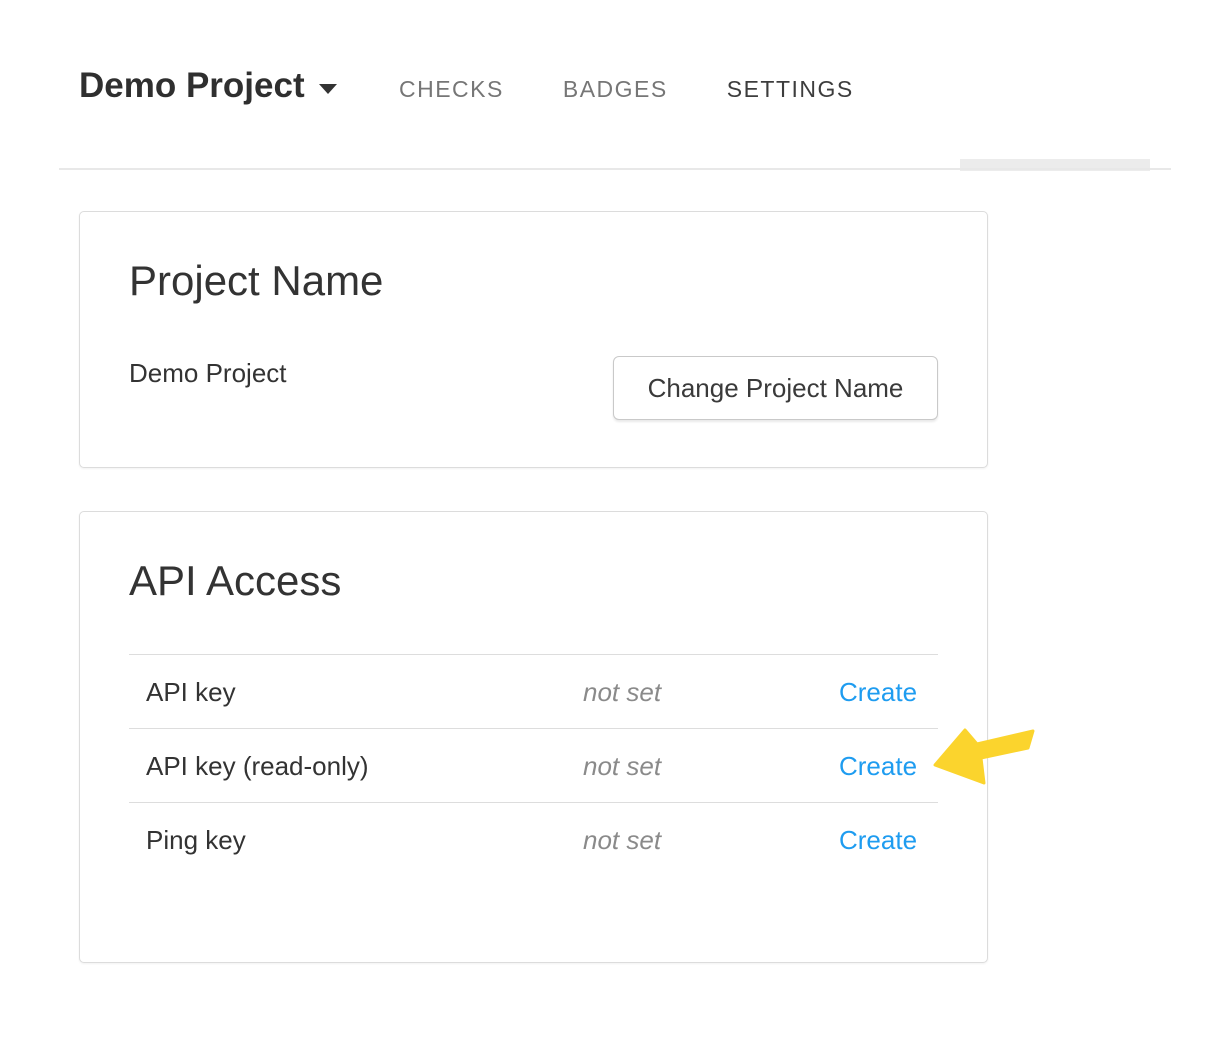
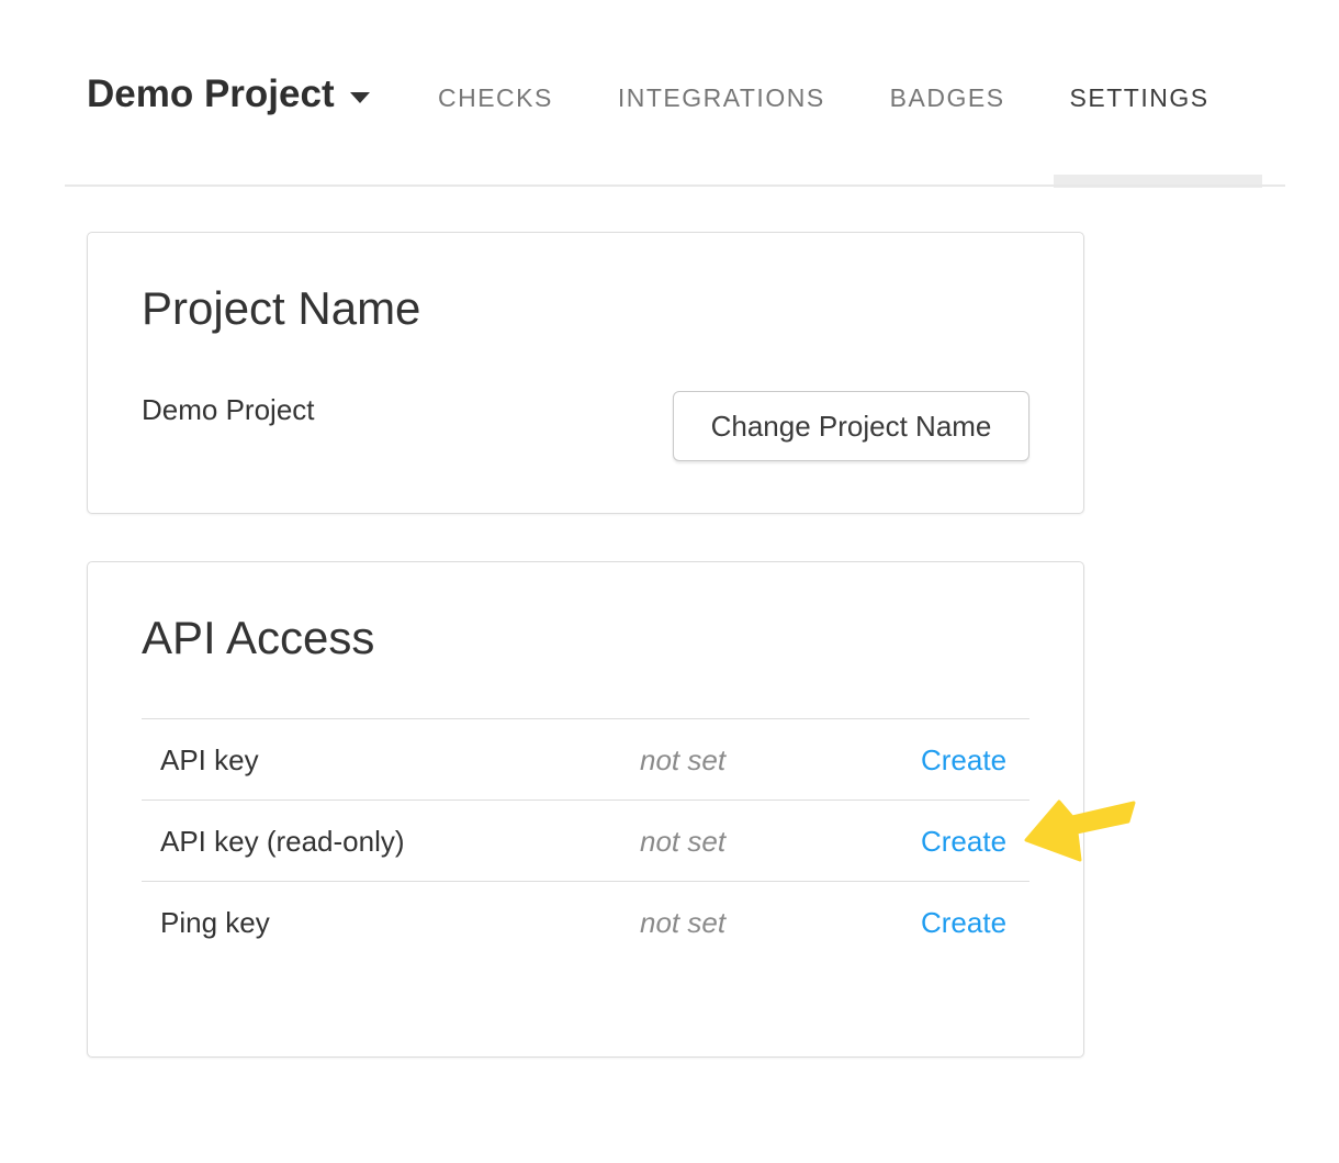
  Demo Project
  CHECKS
+ INTEGRATIONS
  BADGES
  SETTINGS
  Project Name
  Demo Project
  Change Project Name
  API Access
  API key
  not set
  Create
  API key (read-only)
  not set
  Create
  Ping key
  not set
  Create
